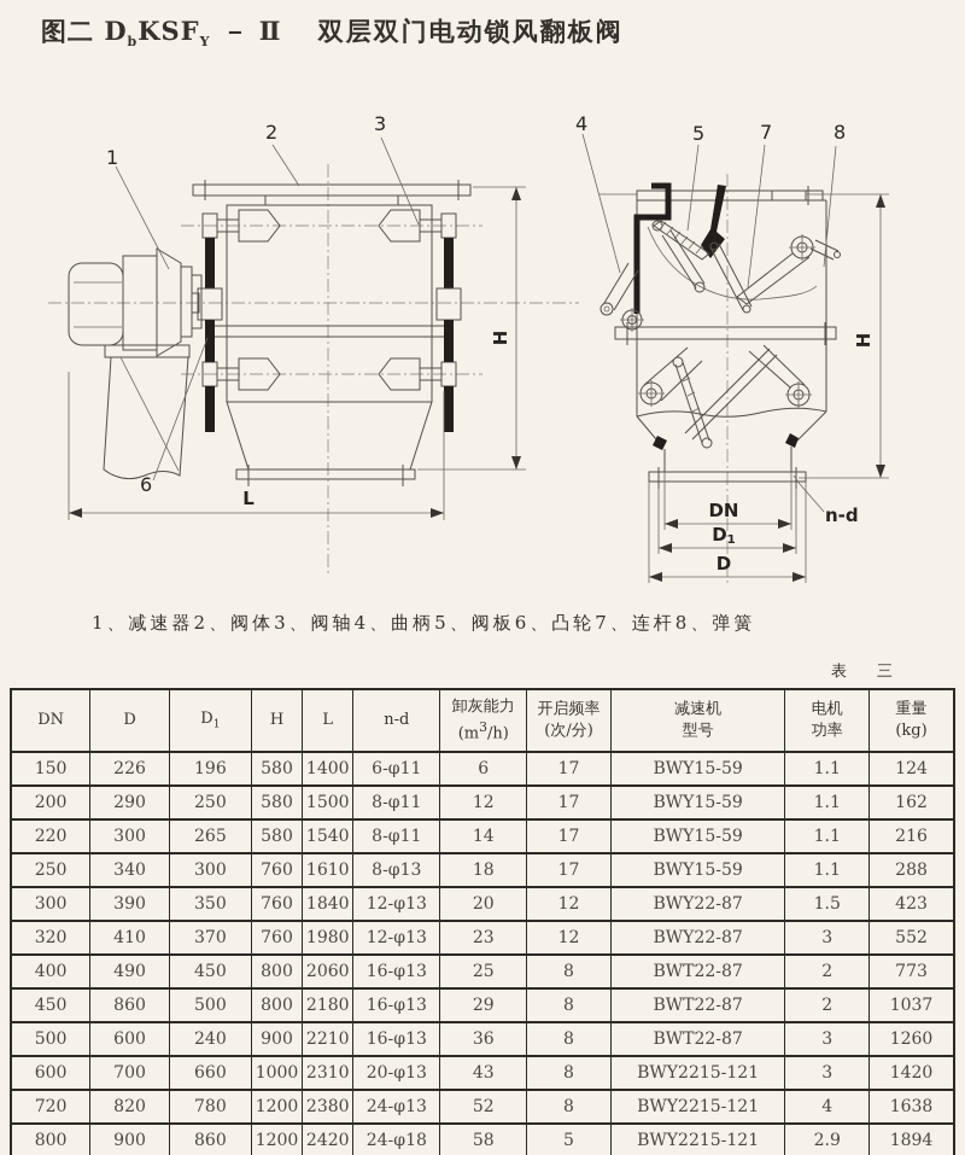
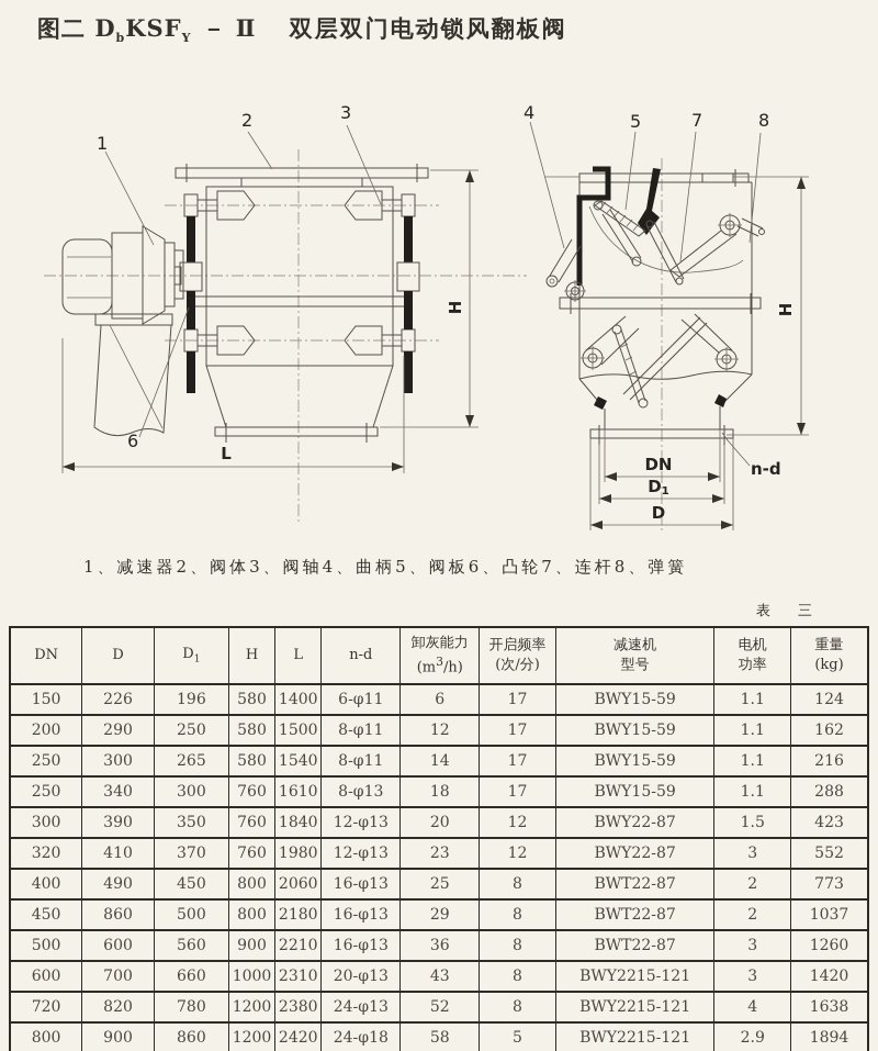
  图二 DbKSFY－ Ⅱ 双层双门电动锁风翻板阀
  L
  1
  2
  3
  6
  DN
  D1
  D
  n-d
  4
  5
  7
  8
  1、减速器2、阀体3、阀轴4、曲柄5、阀板6、凸轮7、连杆8、弹簧
  表 三
  DN	D	D1	H	L	n-d	卸灰能力(m3/h)	开启频率(次/分)	减速机型号	电机功率	重量(kg)
  150	226	196	580	1400	6-φ11	6	17	BWY15-59	1.1	124
  200	290	250	580	1500	8-φ11	12	17	BWY15-59	1.1	162
- 220	300	265	580	1540	8-φ11	14	17	BWY15-59	1.1	216
+ 250	300	265	580	1540	8-φ11	14	17	BWY15-59	1.1	216
  250	340	300	760	1610	8-φ13	18	17	BWY15-59	1.1	288
  300	390	350	760	1840	12-φ13	20	12	BWY22-87	1.5	423
  320	410	370	760	1980	12-φ13	23	12	BWY22-87	3	552
  400	490	450	800	2060	16-φ13	25	8	BWT22-87	2	773
  450	860	500	800	2180	16-φ13	29	8	BWT22-87	2	1037
- 500	600	240	900	2210	16-φ13	36	8	BWT22-87	3	1260
+ 500	600	560	900	2210	16-φ13	36	8	BWT22-87	3	1260
  600	700	660	1000	2310	20-φ13	43	8	BWY2215-121	3	1420
  720	820	780	1200	2380	24-φ13	52	8	BWY2215-121	4	1638
  800	900	860	1200	2420	24-φ18	58	5	BWY2215-121	2.9	1894
